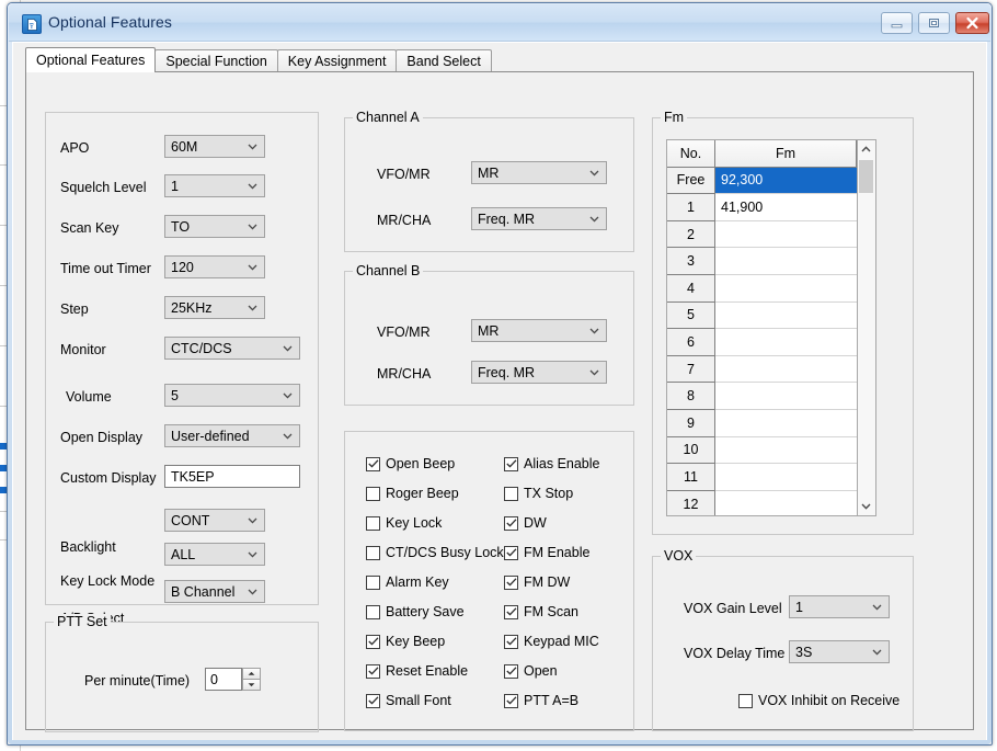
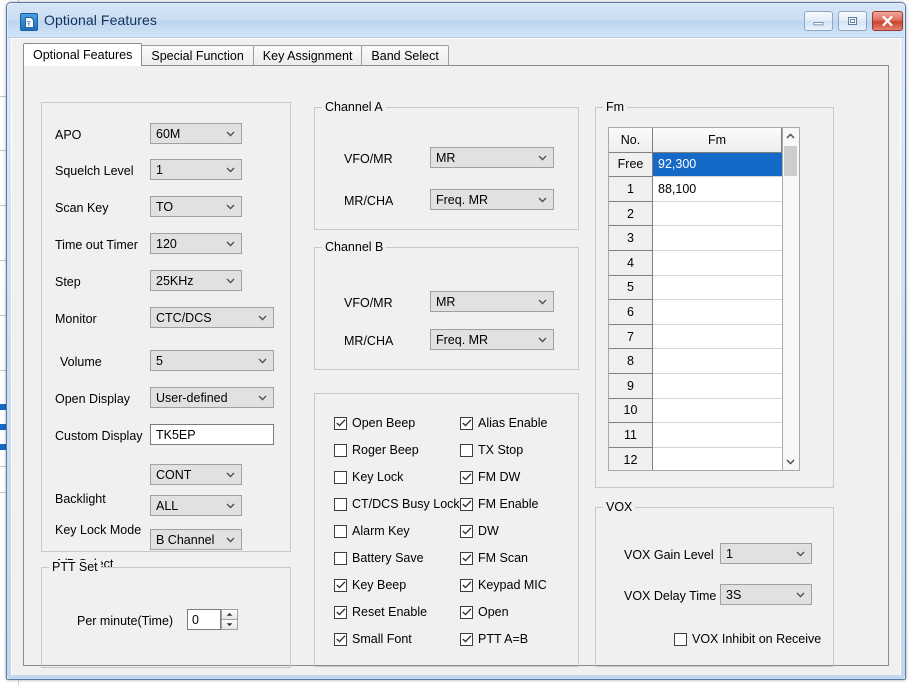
  Optional Features
  Optional Features
  Special Function
  Key Assignment
  Band Select
  APO
  60M
  Squelch Level
  1
  Scan Key
  TO
  Time out Timer
  120
  Step
  25KHz
  Monitor
  CTC/DCS
  Volume
  5
  Open Display
  User-defined
  Custom Display
  TK5EP
  Backlight
  CONT
  Key Lock Mode
  ALL
  B Channel
  PTT Set
  Per minute(Time)
  0
  Channel A
  VFO/MR
  MR
  MR/CHA
  Freq. MR
  Channel B
  VFO/MR
  MR
  MR/CHA
  Freq. MR
  Open Beep
  Roger Beep
  Key Lock
  CT/DCS Busy Lock
  Alarm Key
  Battery Save
  Key Beep
  Reset Enable
  Small Font
  Alias Enable
  TX Stop
- DW
+ FM DW
  FM Enable
- FM DW
+ DW
  FM Scan
  Keypad MIC
  Open
  PTT A=B
  Fm
  No.
  Fm
  Free
  92,300
  1
- 41,900
+ 88,100
  2
  3
  4
  5
  6
  7
  8
  9
  10
  11
  12
  VOX
  VOX Gain Level
  1
  VOX Delay Time
  3S
  VOX Inhibit on Receive
